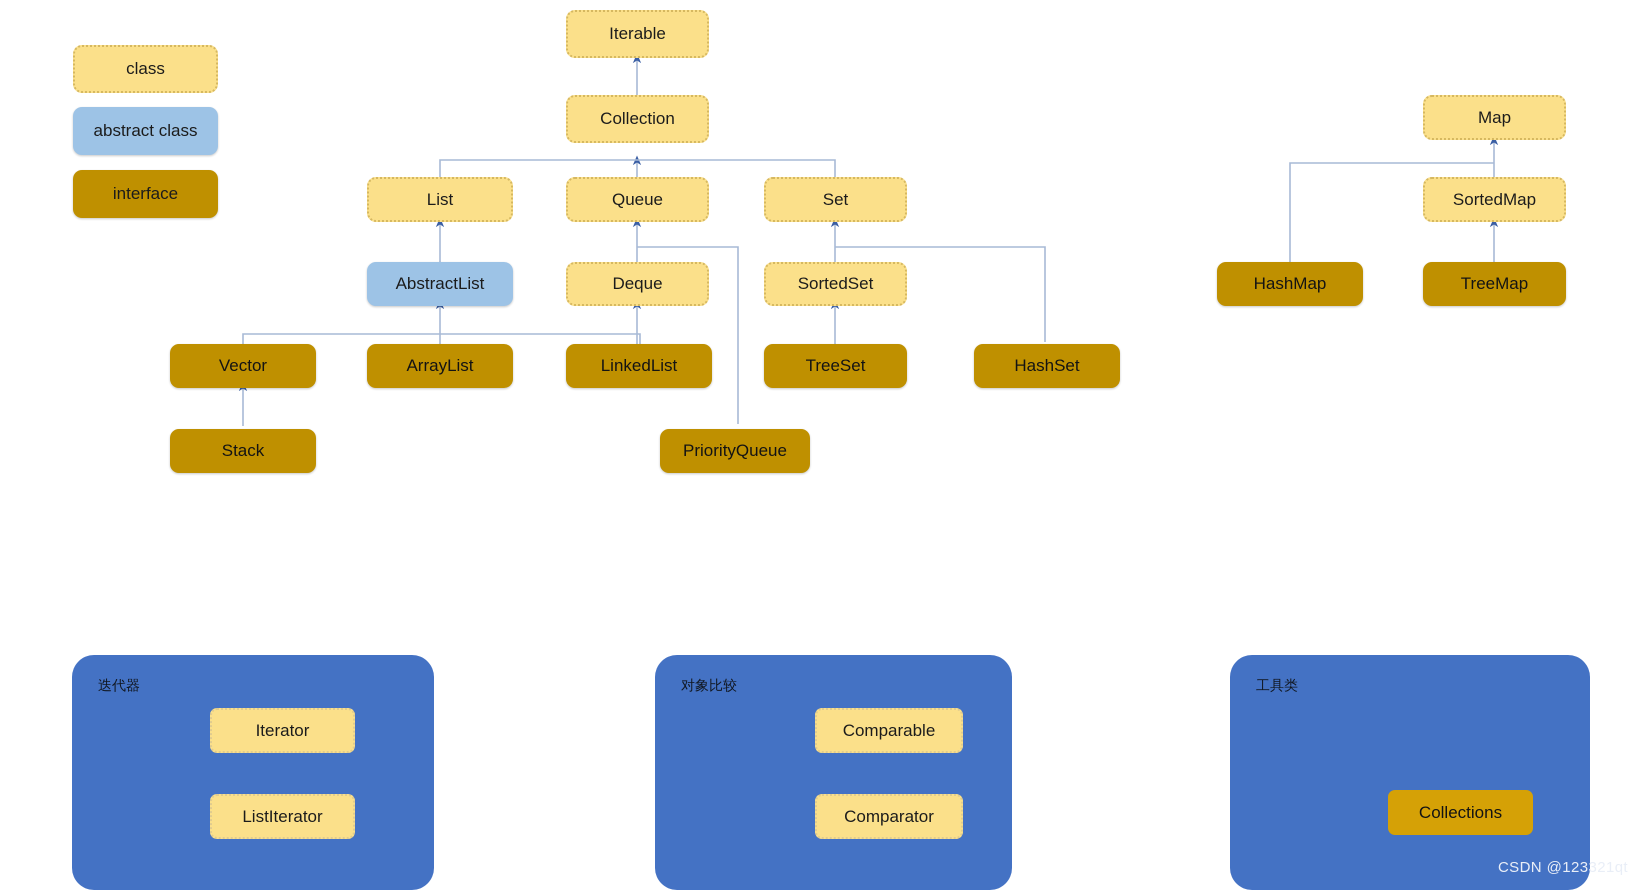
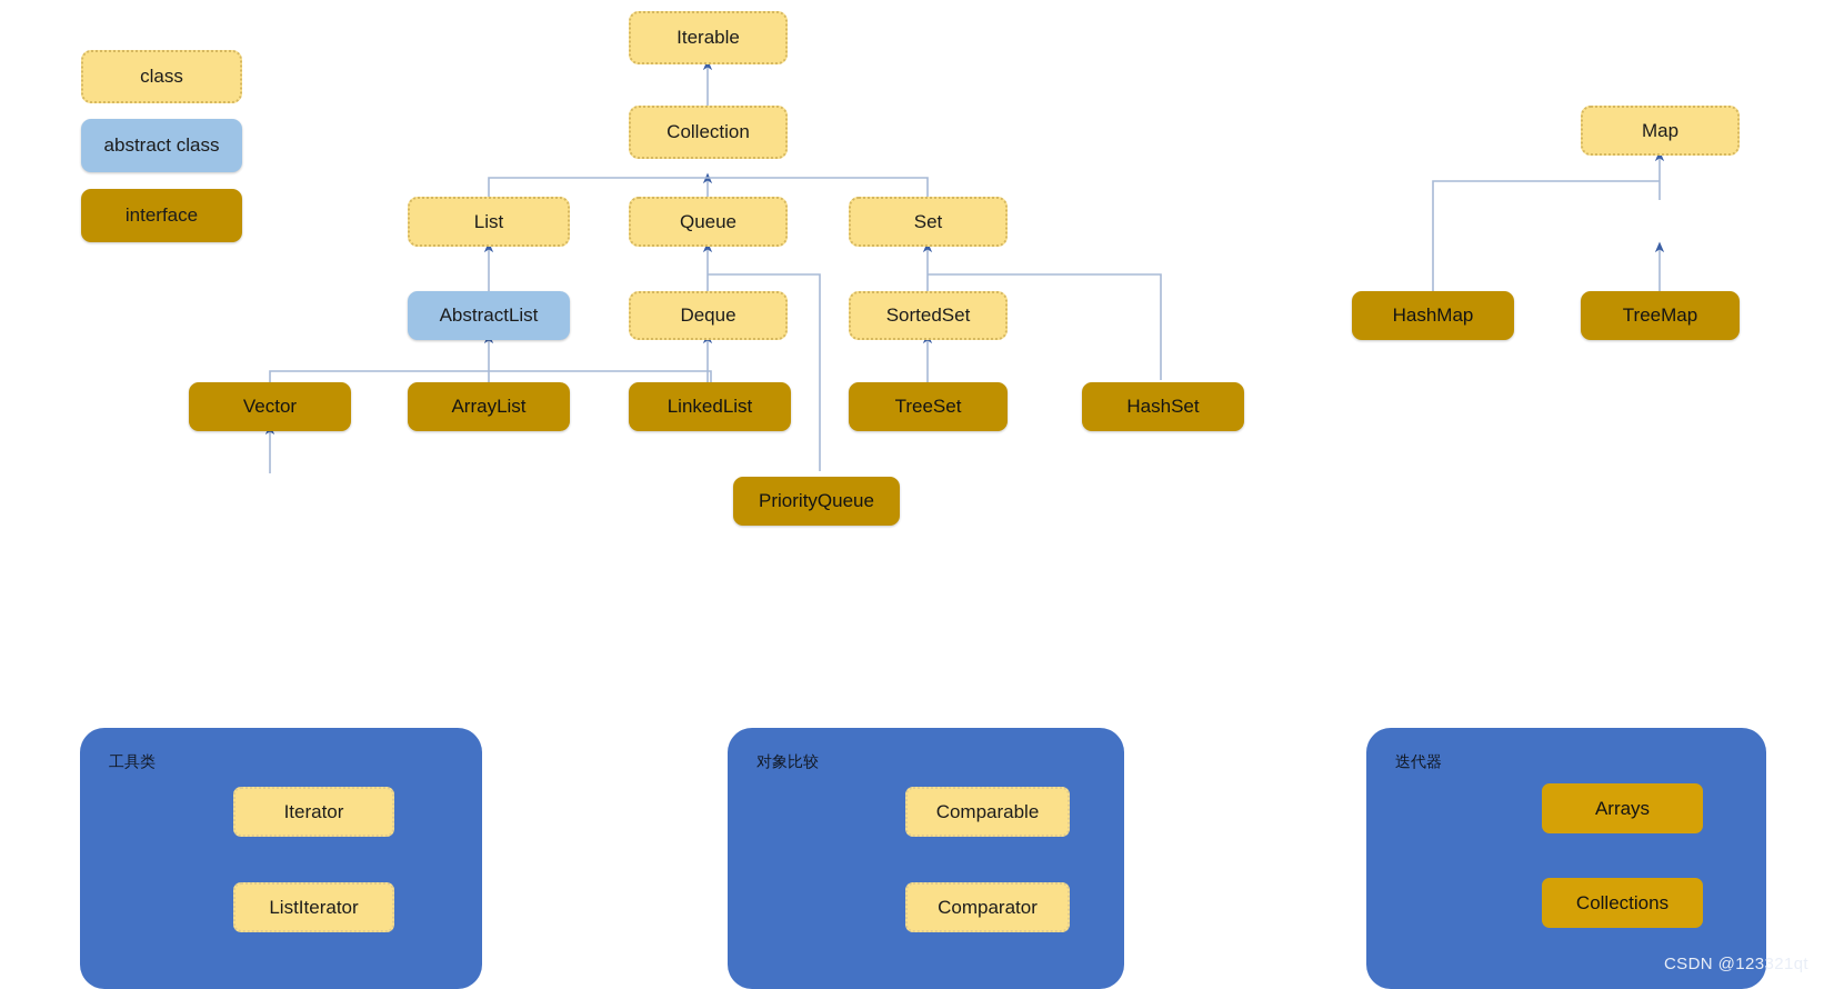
  class
  abstract class
  interface
  Iterable
  Collection
  List
  Queue
  Set
  AbstractList
  Deque
  SortedSet
  Vector
  ArrayList
  LinkedList
  TreeSet
  HashSet
- Stack
  PriorityQueue
  Map
- SortedMap
  HashMap
  TreeMap
- 迭代器
+ 工具类
  Iterator
  ListIterator
  对象比较
  Comparable
  Comparator
- 工具类
+ 迭代器
+ Arrays
  Collections
  CSDN @123321qt
